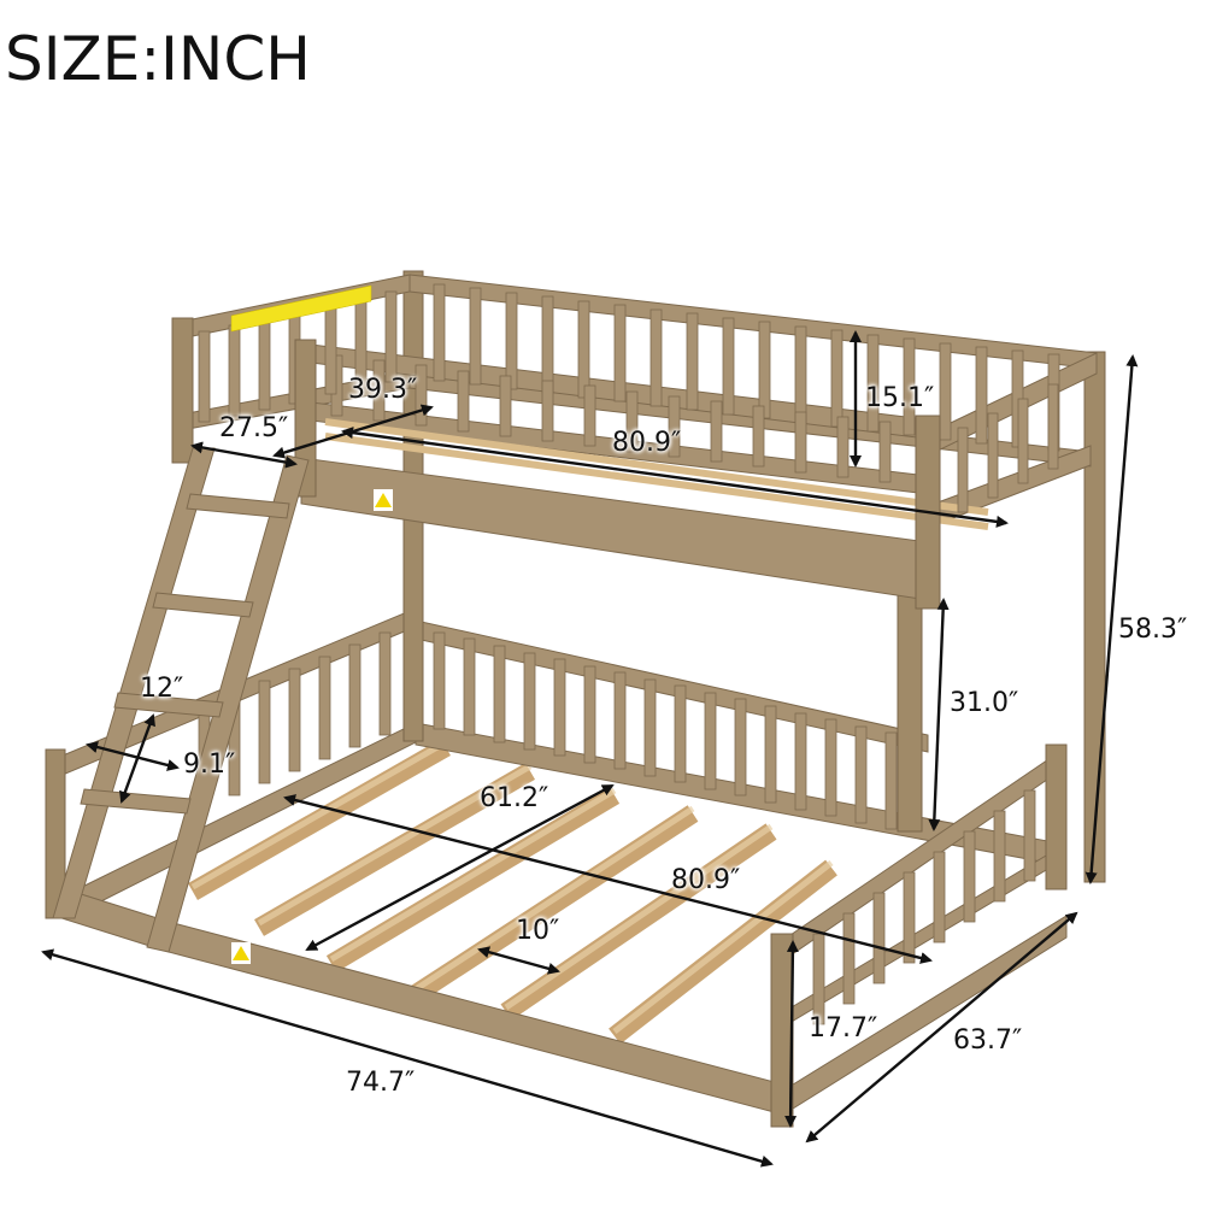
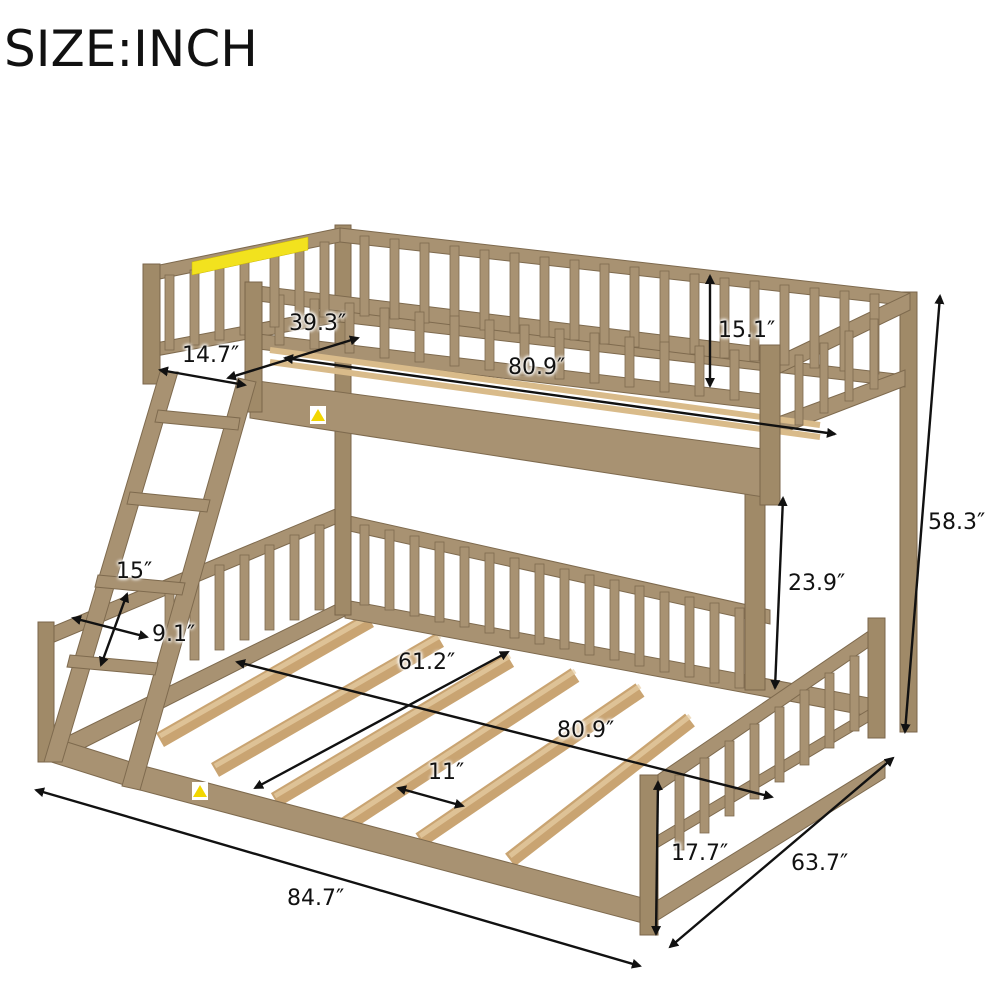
  SIZE:INCH
  39.3″
- 27.5″
+ 14.7″
  80.9″
  15.1″
  58.3″
- 31.0″
+ 23.9″
- 12″
+ 15″
  9.1″
  61.2″
  80.9″
- 10″
+ 11″
  17.7″
  63.7″
- 74.7″
+ 84.7″
